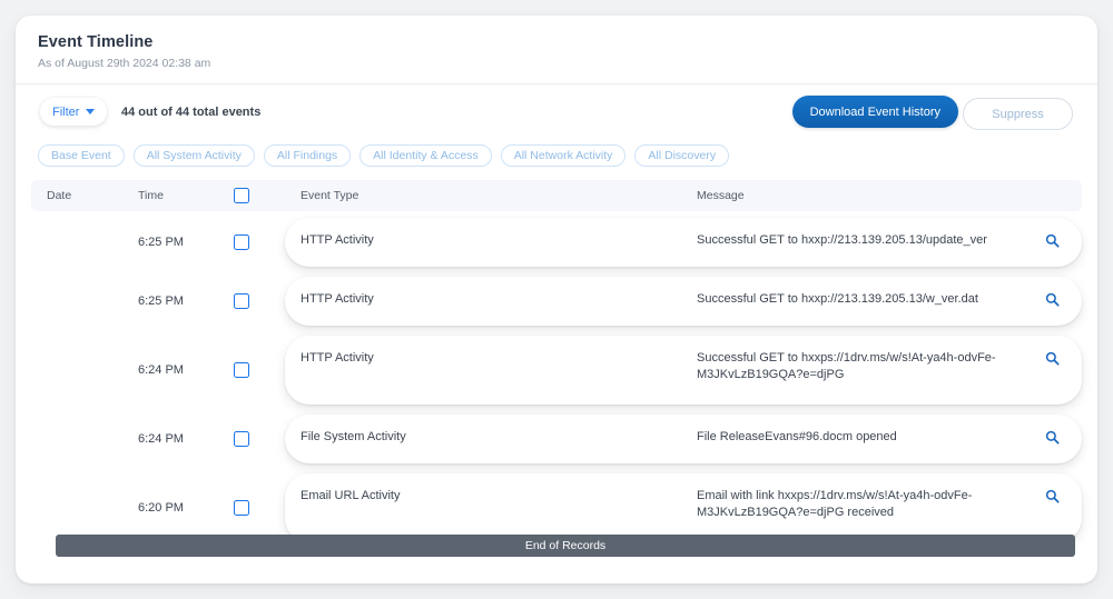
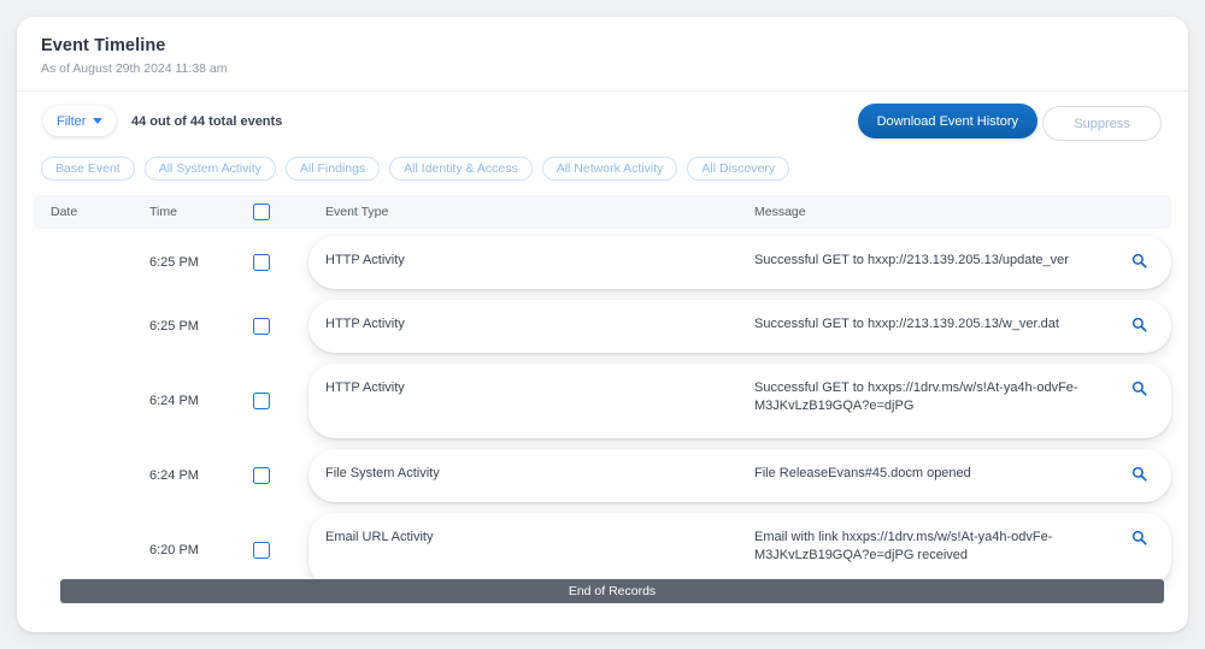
  Event Timeline
- As of August 29th 2024 02:38 am
+ As of August 29th 2024 11:38 am
  Filter
  44 out of 44 total events
  Download Event History
  Suppress
  Base Event
  All System Activity
  All Findings
  All Identity & Access
  All Network Activity
  All Discovery
  Date
  Time
  Event Type
  Message
  6:25 PM
  HTTP Activity
  Successful GET to hxxp://213.139.205.13/update_ver
  6:25 PM
  HTTP Activity
  Successful GET to hxxp://213.139.205.13/w_ver.dat
  6:24 PM
  HTTP Activity
  Successful GET to hxxps://1drv.ms/w/s!At-ya4h-odvFe-M3JKvLzB19GQA?e=djPG
  6:24 PM
  File System Activity
- File ReleaseEvans#96.docm opened
+ File ReleaseEvans#45.docm opened
  6:20 PM
  Email URL Activity
  Email with link hxxps://1drv.ms/w/s!At-ya4h-odvFe-M3JKvLzB19GQA?e=djPG received
  End of Records
